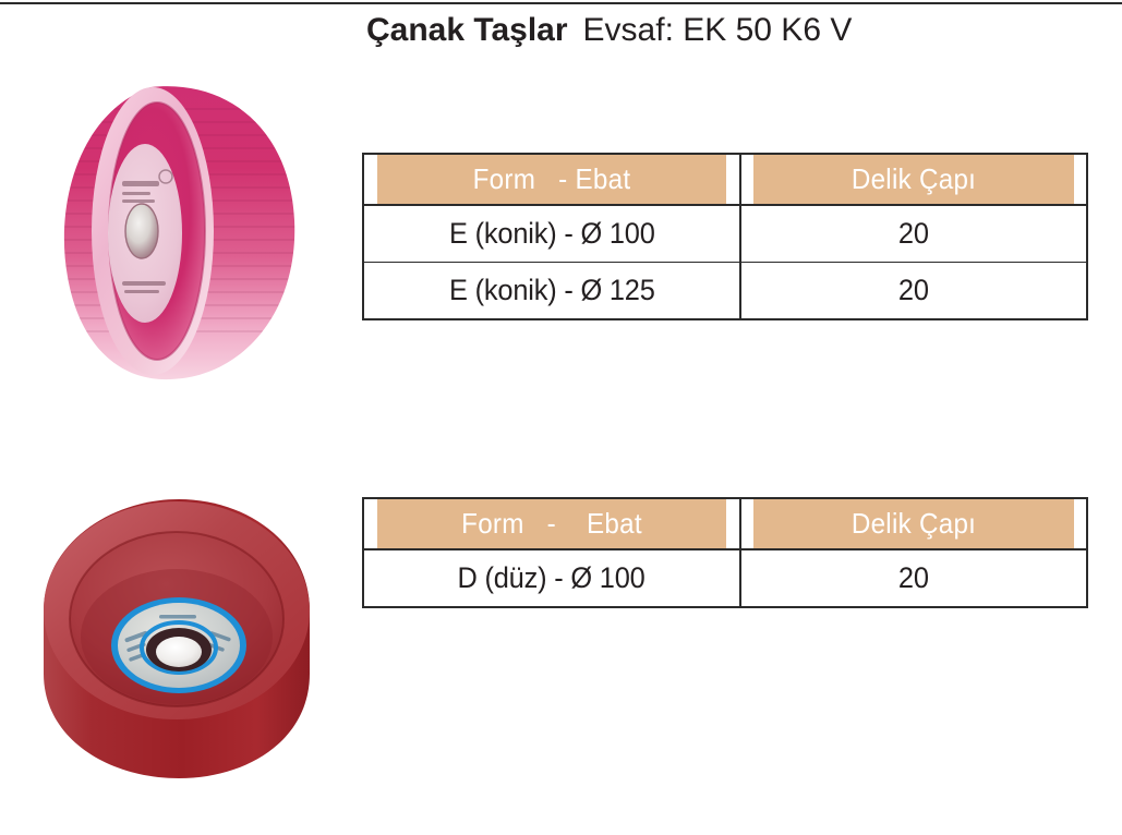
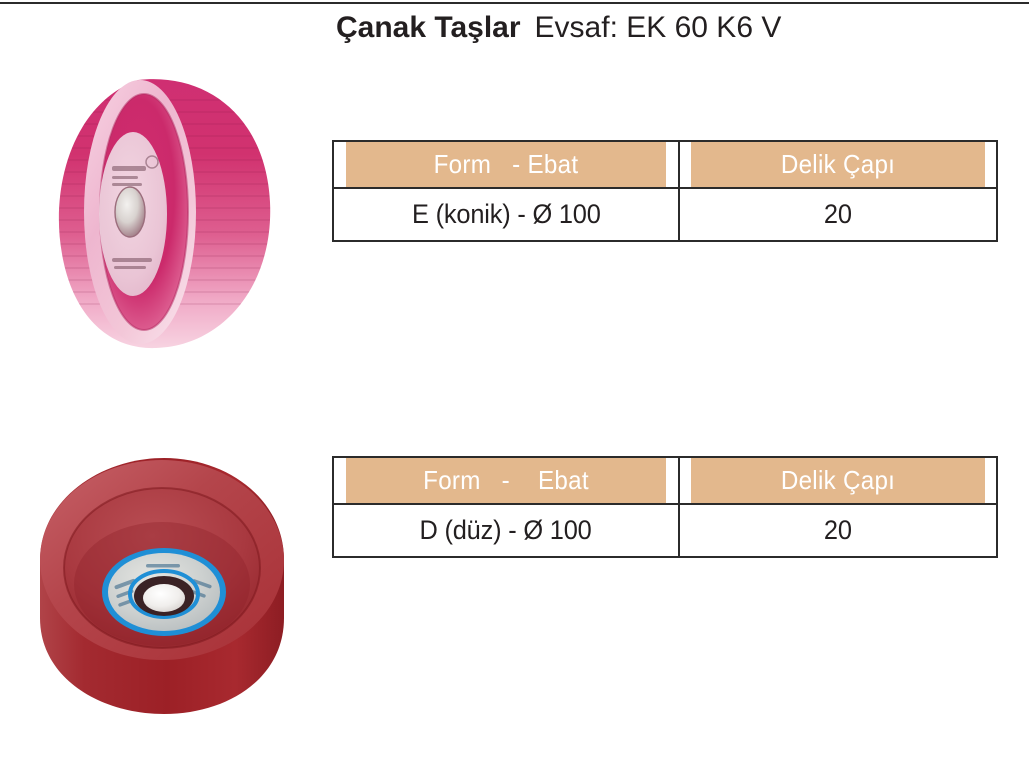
- Çanak Taşlar Evsaf: EK 50 K6 V
+ Çanak Taşlar Evsaf: EK 60 K6 V
  Form - Ebat	Delik Çapı
  E (konik) - Ø 100	20
- E (konik) - Ø 125	20
  Form - Ebat	Delik Çapı
  D (düz) - Ø 100	20
